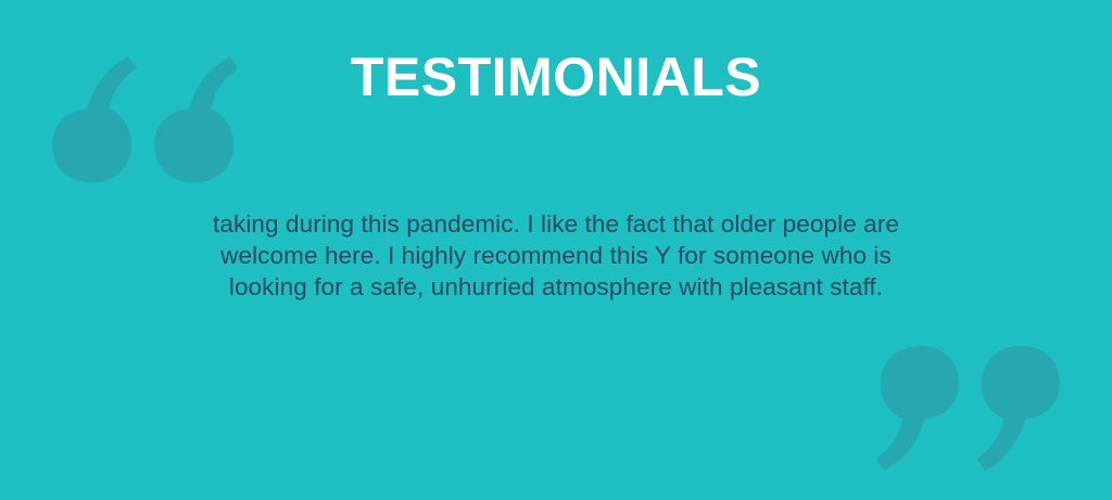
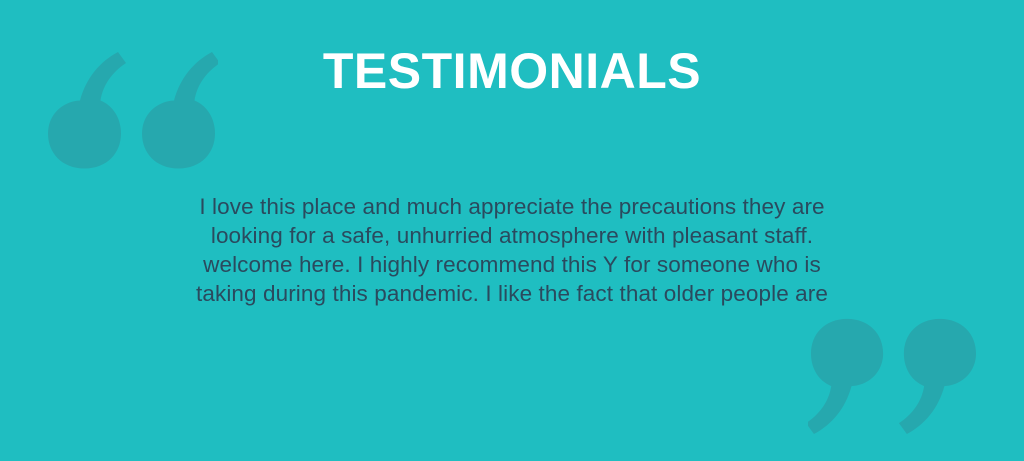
  TESTIMONIALS
+ I love this place and much appreciate the precautions they are
- taking during this pandemic. I like the fact that older people are
+ looking for a safe, unhurried atmosphere with pleasant staff.
  welcome here. I highly recommend this Y for someone who is
- looking for a safe, unhurried atmosphere with pleasant staff.
+ taking during this pandemic. I like the fact that older people are
